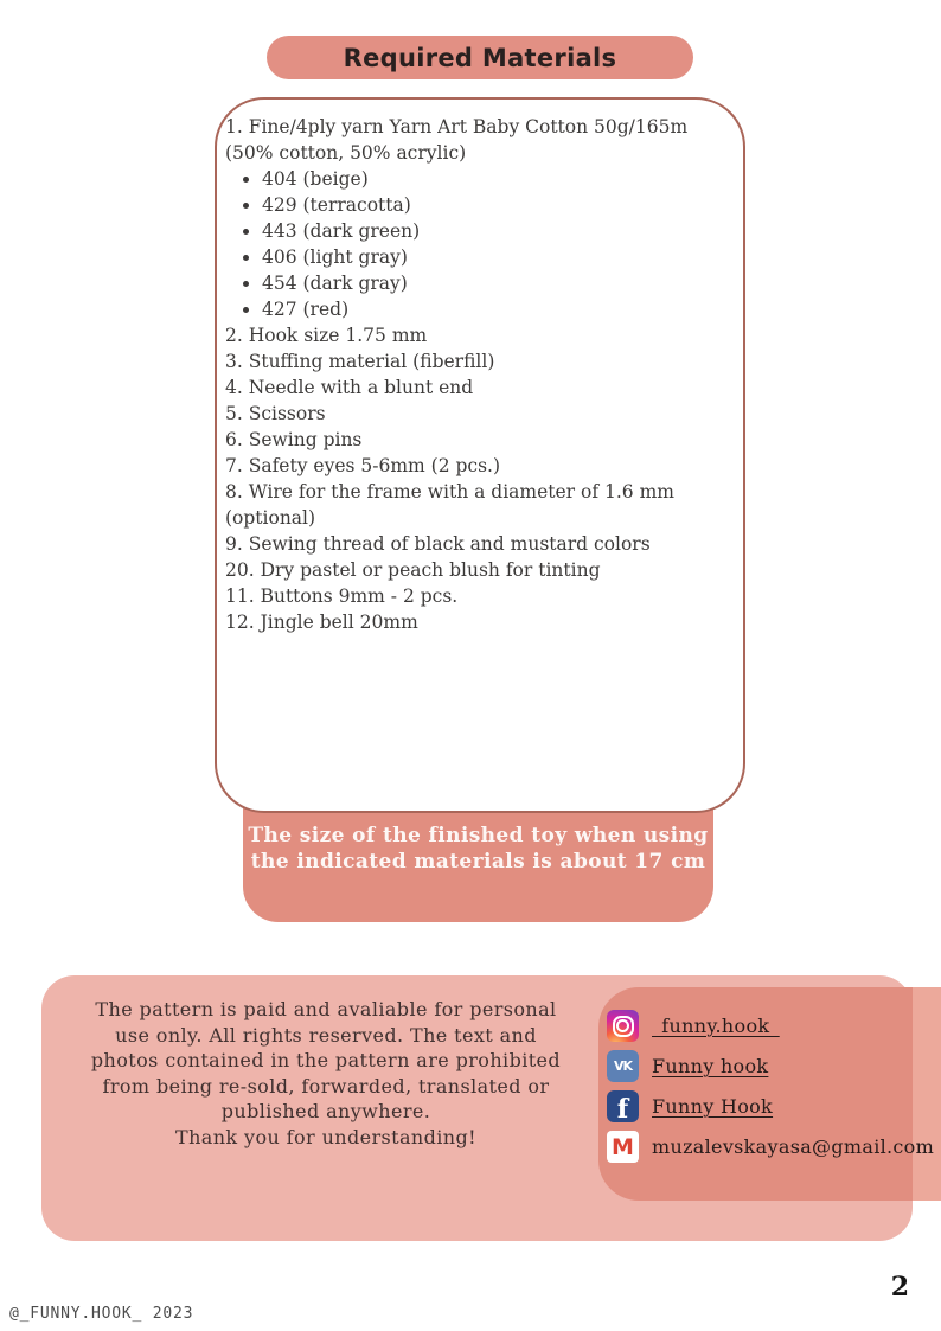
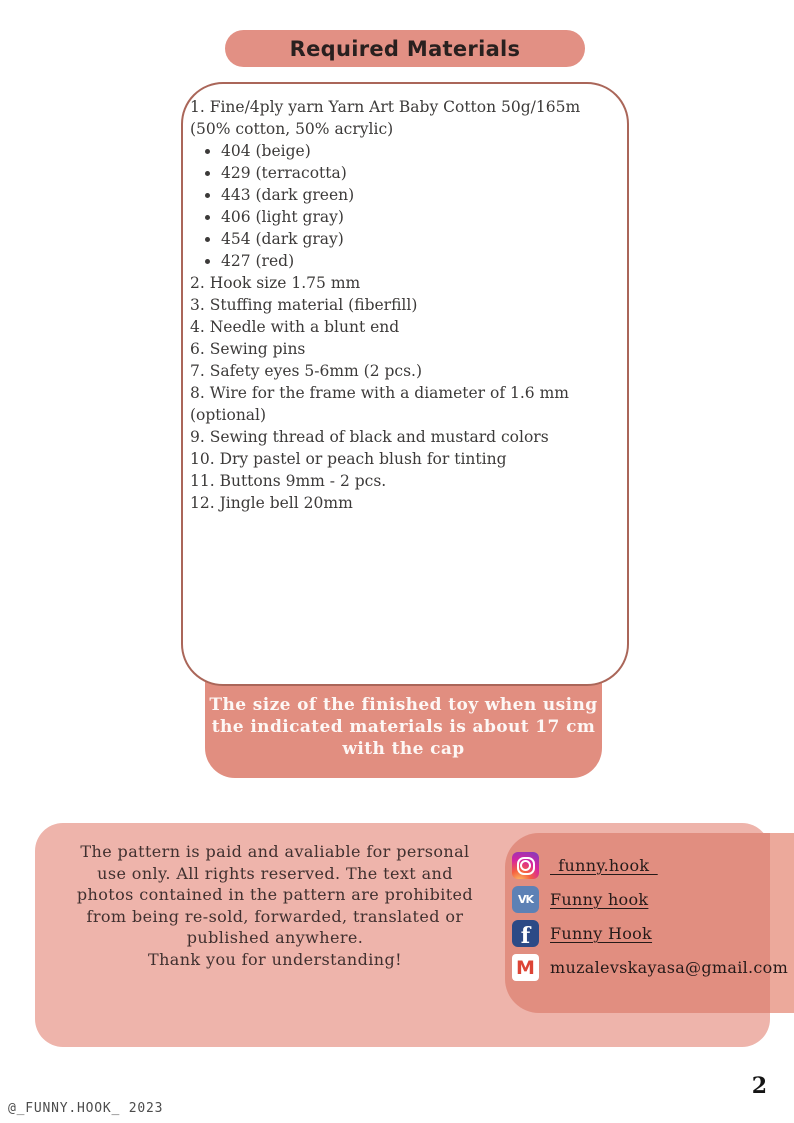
  Required Materials
  The size of the finished toy when using
  the indicated materials is about 17 cm
+ with the cap
  1. Fine/4ply yarn Yarn Art Baby Cotton 50g/165m (50% cotton, 50% acrylic)
  404 (beige)
  429 (terracotta)
  443 (dark green)
  406 (light gray)
  454 (dark gray)
  427 (red)
  2. Hook size 1.75 mm
  3. Stuffing material (fiberfill)
  4. Needle with a blunt end
- 5. Scissors
  6. Sewing pins
  7. Safety eyes 5-6mm (2 pcs.)
  8. Wire for the frame with a diameter of 1.6 mm (optional)
  9. Sewing thread of black and mustard colors
- 20. Dry pastel or peach blush for tinting
+ 10. Dry pastel or peach blush for tinting
  11. Buttons 9mm - 2 pcs.
  12. Jingle bell 20mm
  The pattern is paid and avaliable for personal
  use only. All rights reserved. The text and
  photos contained in the pattern are prohibited
  from being re-sold, forwarded, translated or
  published anywhere.
  Thank you for understanding!
  _funny.hook_
  Funny hook
  Funny Hook
  muzalevskayasa@gmail.com
  @_FUNNY.HOOK_ 2023
  2
